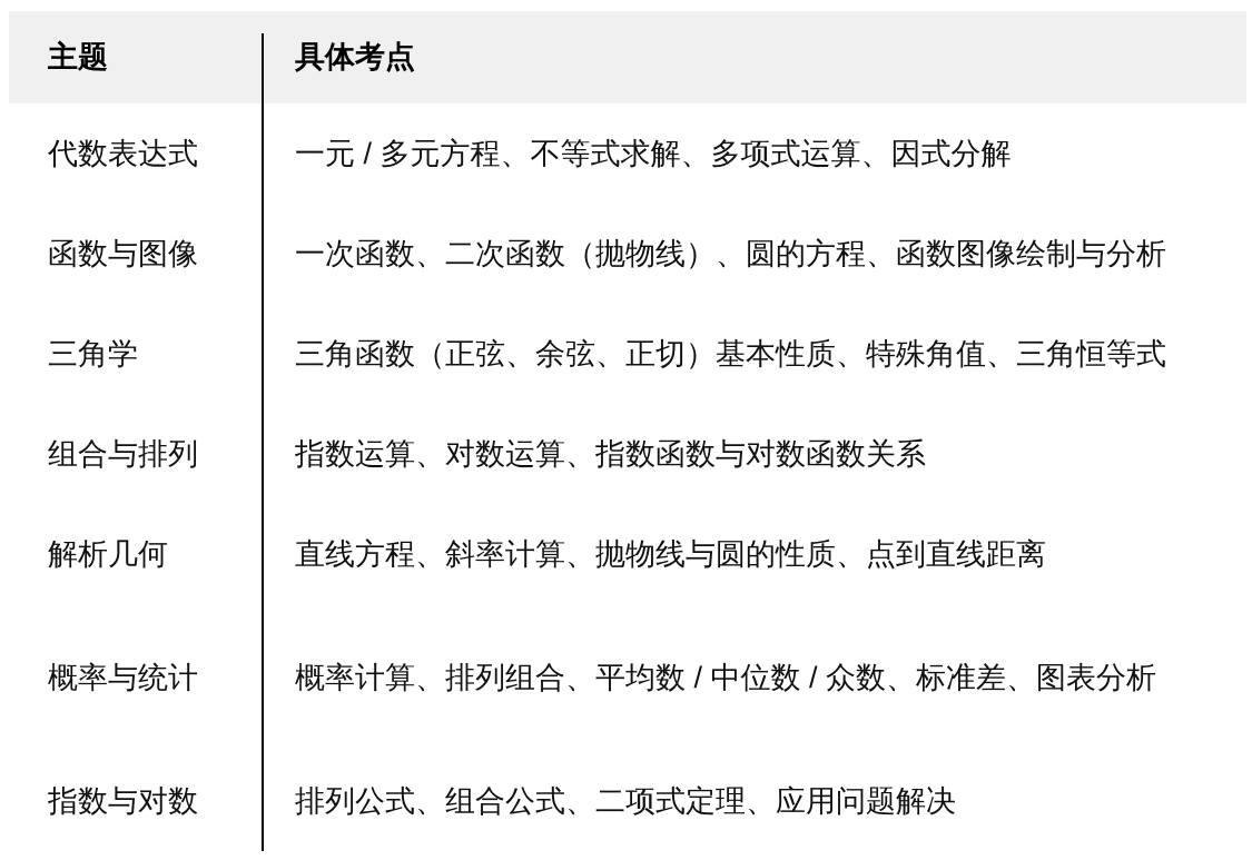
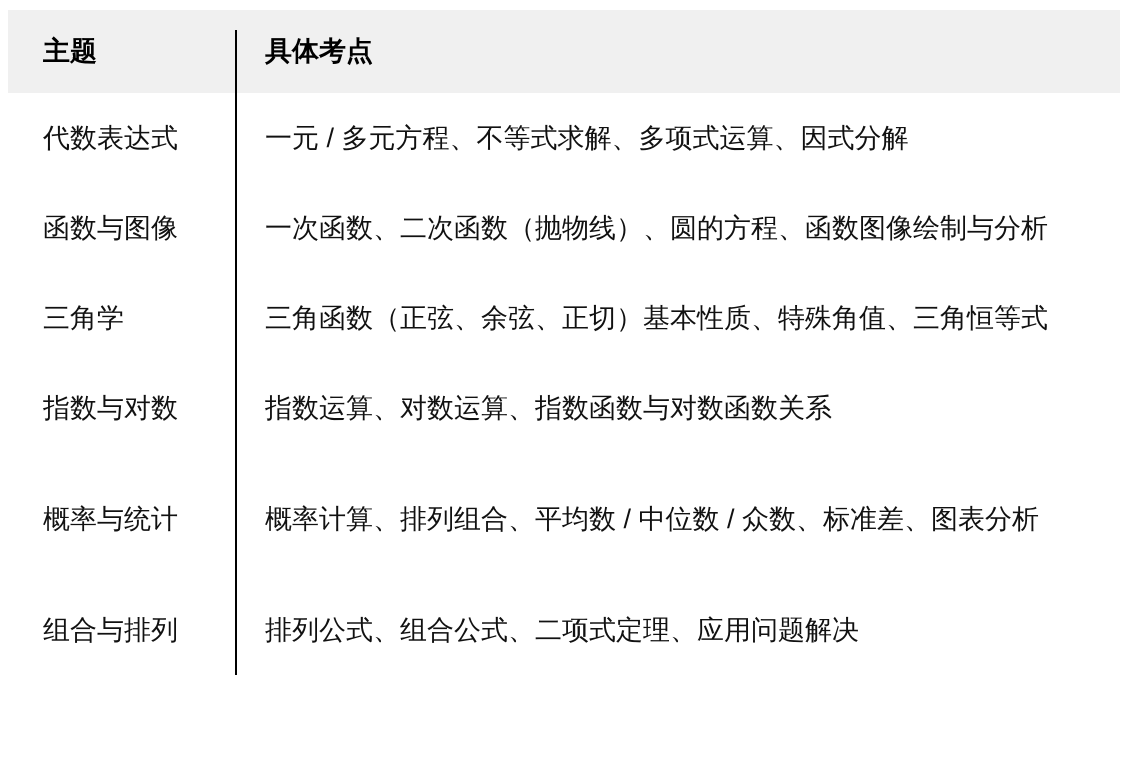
  主题
  具体考点
  代数表达式
  一元 / 多元方程、不等式求解、多项式运算、因式分解
  函数与图像
  一次函数、二次函数（抛物线）、圆的方程、函数图像绘制与分析
  三角学
  三角函数（正弦、余弦、正切）基本性质、特殊角值、三角恒等式
- 组合与排列
+ 指数与对数
  指数运算、对数运算、指数函数与对数函数关系
- 解析几何
- 直线方程、斜率计算、抛物线与圆的性质、点到直线距离
  概率与统计
  概率计算、排列组合、平均数 / 中位数 / 众数、标准差、图表分析
- 指数与对数
+ 组合与排列
  排列公式、组合公式、二项式定理、应用问题解决
